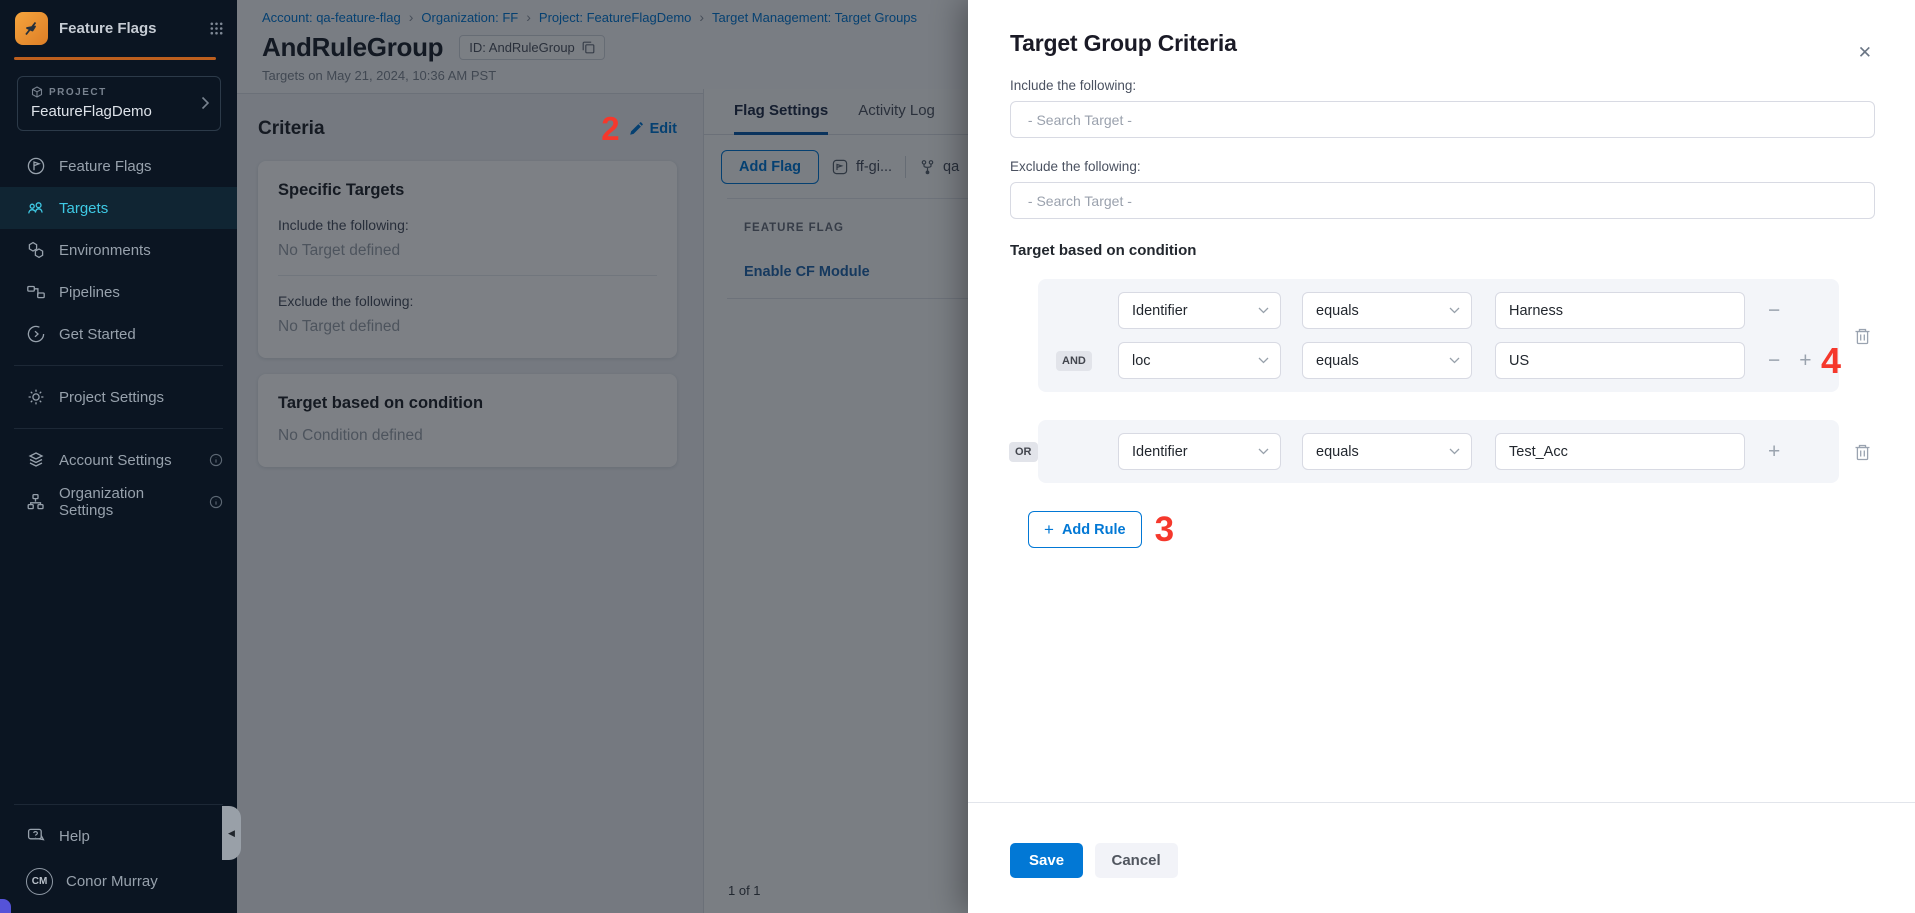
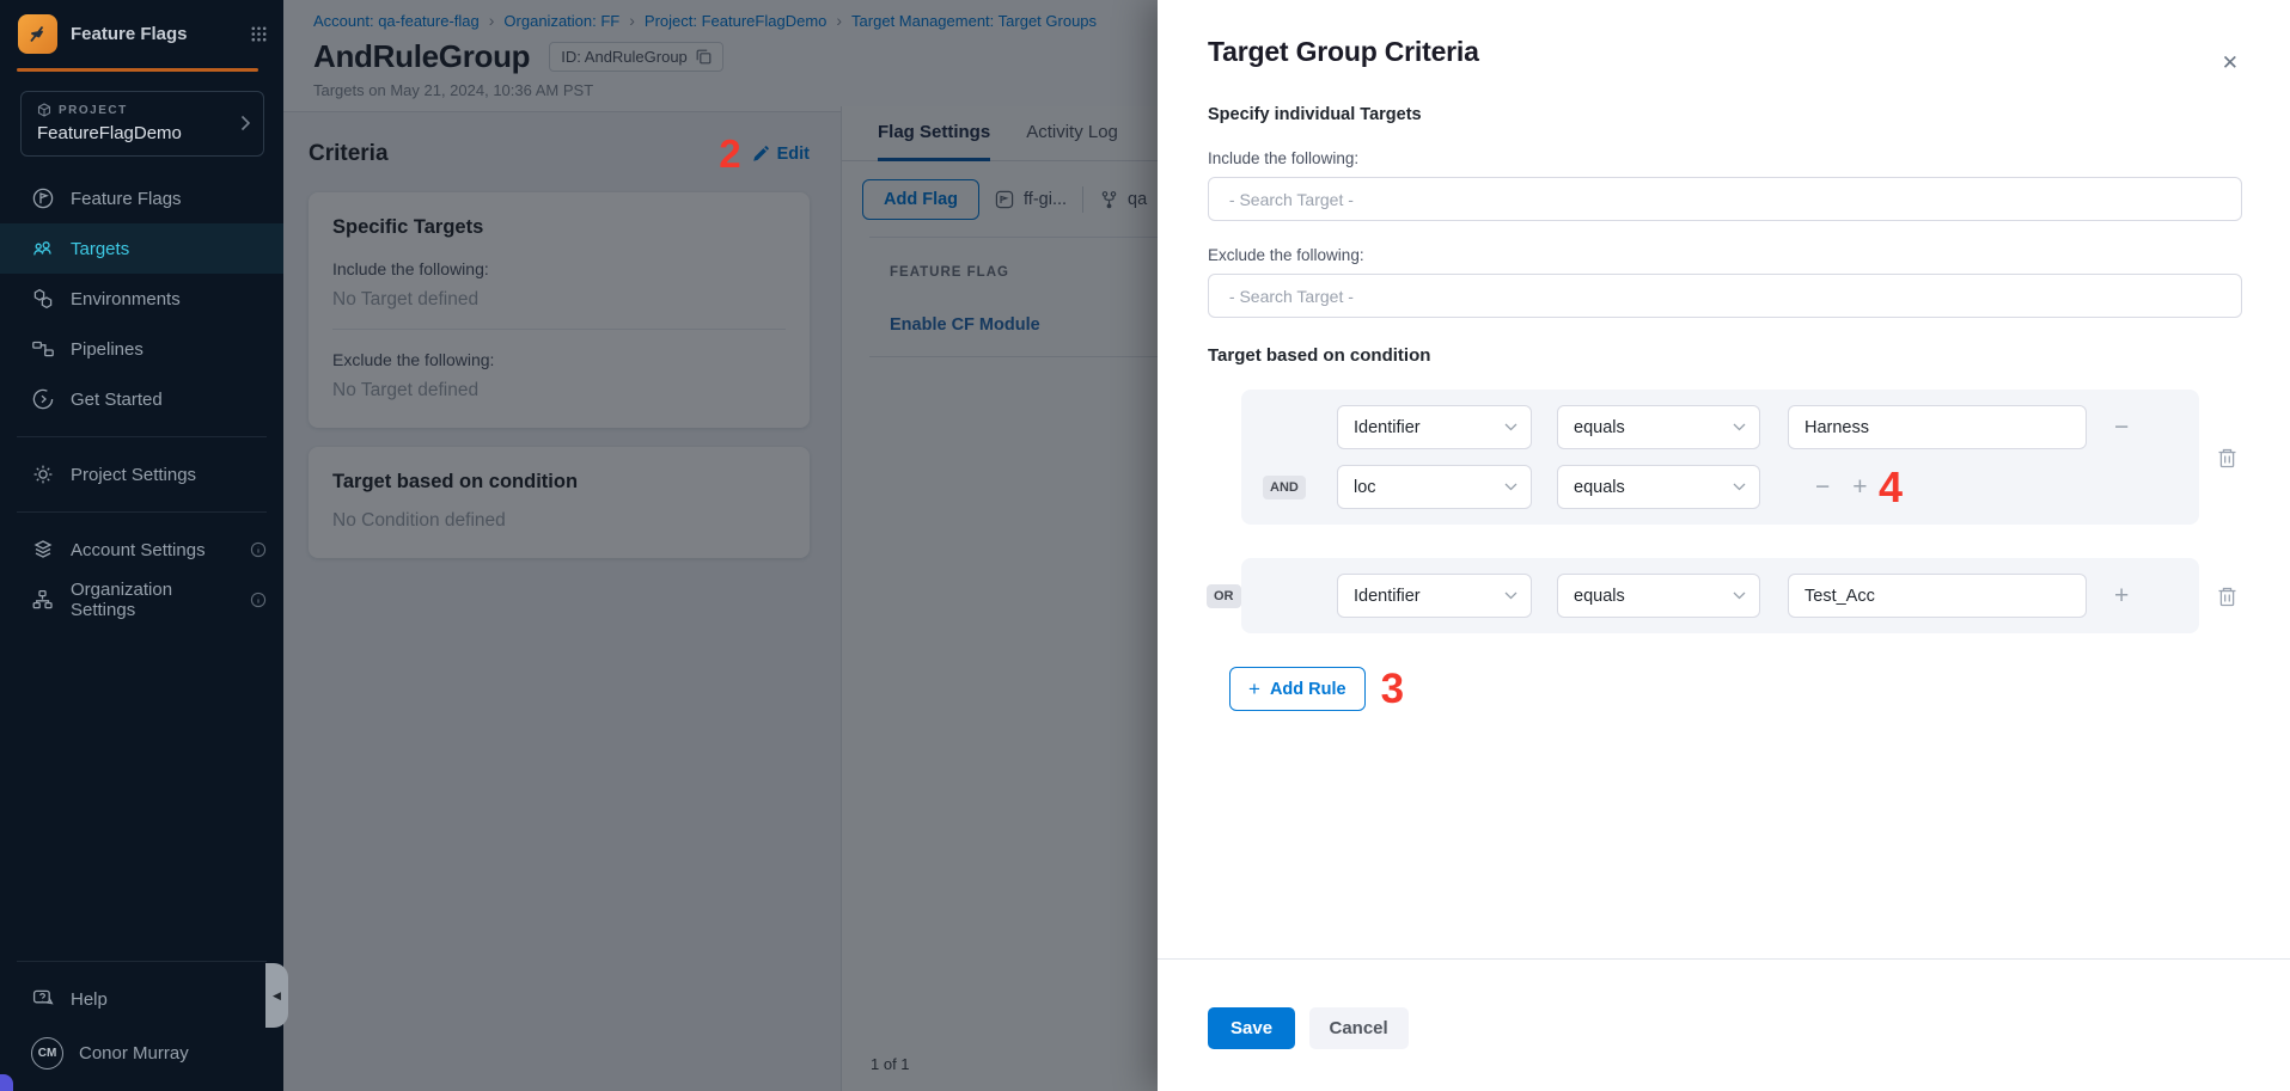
  Feature Flags
  PROJECT
  FeatureFlagDemo
  Feature Flags
  Targets
  Environments
  Pipelines
  Get Started
  Project Settings
  Account Settings
  Organization Settings
  Help
  CM
  Conor Murray
  ◀
  Account: qa-feature-flag
  ›
  Organization: FF
  ›
  Project: FeatureFlagDemo
  ›
  Target Management: Target Groups
  AndRuleGroup
  ID: AndRuleGroup
  Targets on May 21, 2024, 10:36 AM PST
  Criteria
  2
  Edit
  Specific Targets
  Include the following:
  No Target defined
  Exclude the following:
  No Target defined
  Target based on condition
  No Condition defined
  Flag Settings
  Activity Log
  Add Flag
  ff-gi...
  qa
  FEATURE FLAG
  Enable CF Module
  1 of 1
  ✕
  Target Group Criteria
+ Specify individual Targets
  Include the following:
  - Search Target -
  Exclude the following:
  - Search Target -
  Target based on condition
  Identifier
  equals
  Harness
  −
  AND
  loc
  equals
- US
  −
  +
  4
  OR
  Identifier
  equals
  Test_Acc
  +
  +
  Add Rule
  3
  Save Cancel
